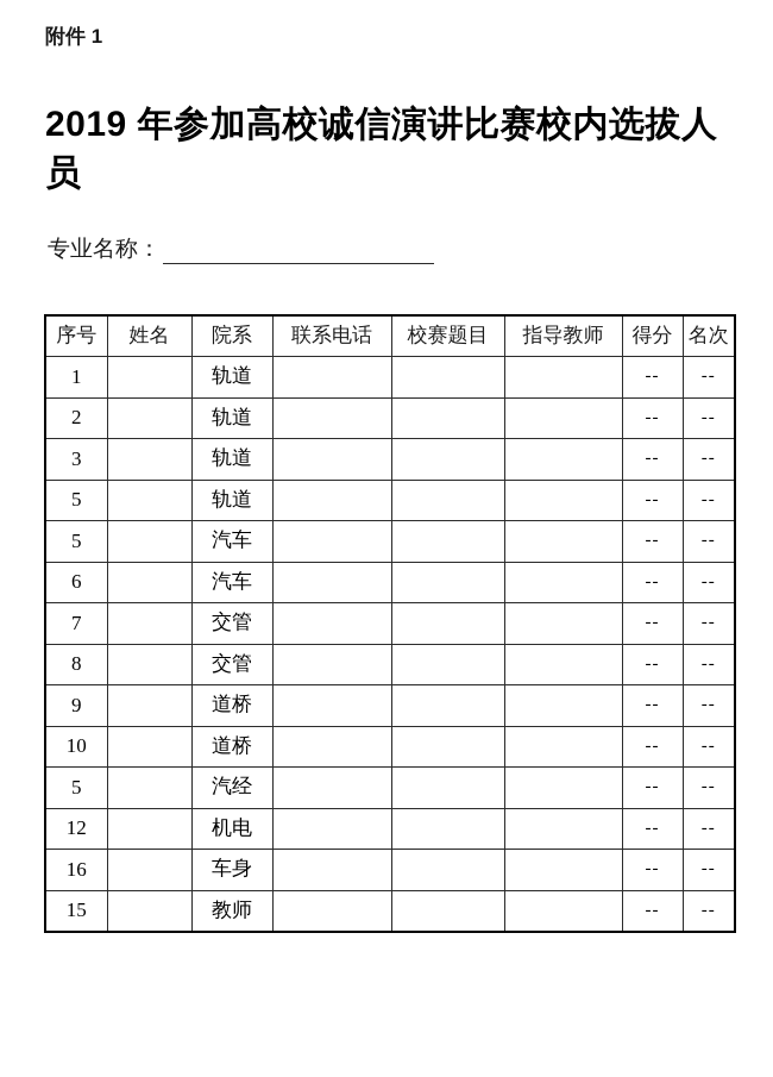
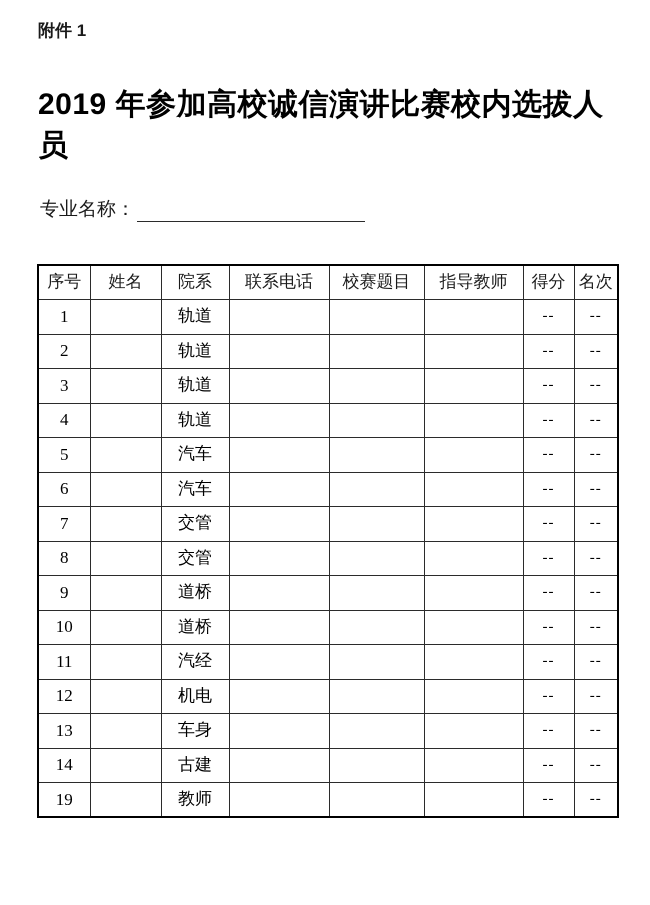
  附件 1
  2019 年参加高校诚信演讲比赛校内选拔人员
  专业名称：
  序号	姓名	院系	联系电话	校赛题目	指导教师	得分	名次
  1		轨道				--	--
  2		轨道				--	--
  3		轨道				--	--
- 5		轨道				--	--
+ 4		轨道				--	--
  5		汽车				--	--
  6		汽车				--	--
  7		交管				--	--
  8		交管				--	--
  9		道桥				--	--
  10		道桥				--	--
- 5		汽经				--	--
+ 11		汽经				--	--
  12		机电				--	--
- 16		车身				--	--
+ 13		车身				--	--
+ 14		古建				--	--
- 15		教师				--	--
+ 19		教师				--	--
